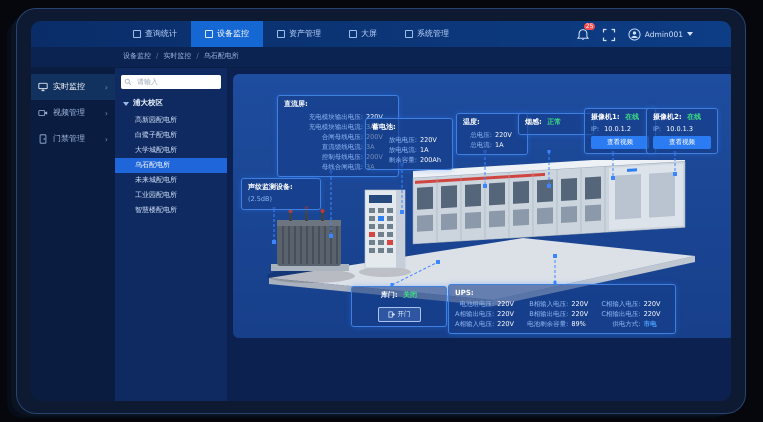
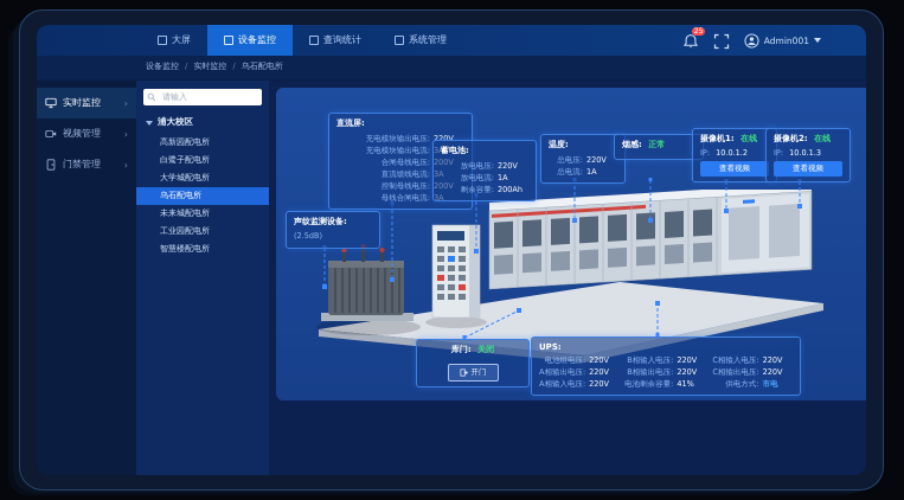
- 查询统计
+ 大屏
  设备监控
- 资产管理
- 大屏
+ 查询统计
  系统管理
  Admin001
  设备监控
  实时监控
  乌石配电所
  实时监控
  ›
  视频管理
  ›
  门禁管理
  ›
  请输入
  浦大校区
  高新园配电所
  白鹭子配电所
  大学城配电所
  乌石配电所
  未来城配电所
  工业园配电所
  智慧楼配电所
  直流屏:
  充电模块输出电压:
  220V
  充电模块输出电流:
  3A
  合闸母线电压:
  200V
  直流馈线电流:
  3A
  控制母线电压:
  200V
  母线合闸电流:
  3A
  蓄电池:
  放电电压:
  220V
  放电电流:
  1A
  剩余容量:
  200Ah
  温度:
  总电压:
  220V
  总电流:
  1A
  烟感: 正常
  摄像机1: 在线
  IP: 10.0.1.2
  查看视频
  摄像机2: 在线
  IP: 10.0.1.3
  查看视频
  声纹监测设备:
  (2.5dB)
  库门: 关闭
  开门
  UPS:
  电池组电压:
  220V
  A相输出电压:
  220V
  A相输入电压:
  220V
  B相输入电压:
  220V
  B相输出电压:
  220V
  电池剩余容量:
- 89%
+ 41%
  C相输入电压:
  220V
  C相输出电压:
  220V
  供电方式:
  市电
